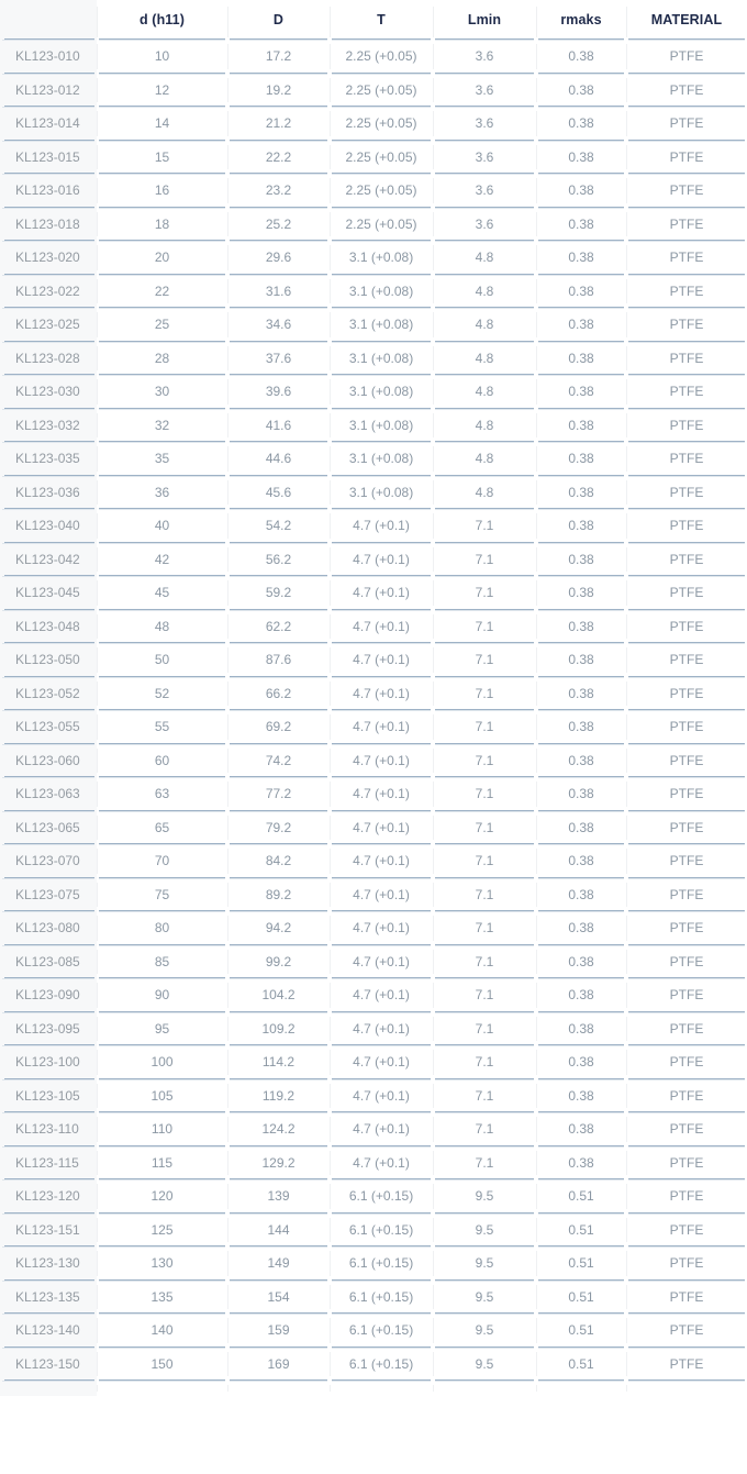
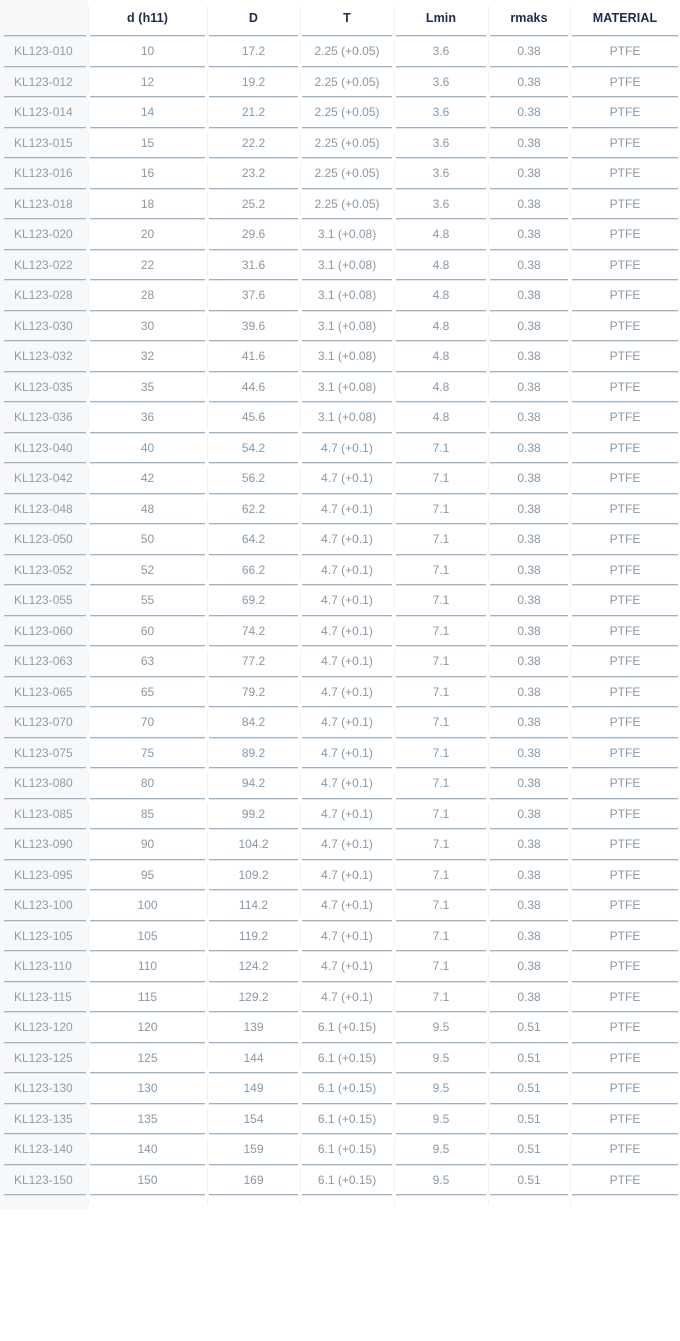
  	d (h11)	D	T	Lmin	rmaks	MATERIAL
  KL123-010	10	17.2	2.25 (+0.05)	3.6	0.38	PTFE
  KL123-012	12	19.2	2.25 (+0.05)	3.6	0.38	PTFE
  KL123-014	14	21.2	2.25 (+0.05)	3.6	0.38	PTFE
  KL123-015	15	22.2	2.25 (+0.05)	3.6	0.38	PTFE
  KL123-016	16	23.2	2.25 (+0.05)	3.6	0.38	PTFE
  KL123-018	18	25.2	2.25 (+0.05)	3.6	0.38	PTFE
  KL123-020	20	29.6	3.1 (+0.08)	4.8	0.38	PTFE
  KL123-022	22	31.6	3.1 (+0.08)	4.8	0.38	PTFE
- KL123-025	25	34.6	3.1 (+0.08)	4.8	0.38	PTFE
  KL123-028	28	37.6	3.1 (+0.08)	4.8	0.38	PTFE
  KL123-030	30	39.6	3.1 (+0.08)	4.8	0.38	PTFE
  KL123-032	32	41.6	3.1 (+0.08)	4.8	0.38	PTFE
  KL123-035	35	44.6	3.1 (+0.08)	4.8	0.38	PTFE
  KL123-036	36	45.6	3.1 (+0.08)	4.8	0.38	PTFE
  KL123-040	40	54.2	4.7 (+0.1)	7.1	0.38	PTFE
  KL123-042	42	56.2	4.7 (+0.1)	7.1	0.38	PTFE
- KL123-045	45	59.2	4.7 (+0.1)	7.1	0.38	PTFE
  KL123-048	48	62.2	4.7 (+0.1)	7.1	0.38	PTFE
- KL123-050	50	87.6	4.7 (+0.1)	7.1	0.38	PTFE
+ KL123-050	50	64.2	4.7 (+0.1)	7.1	0.38	PTFE
  KL123-052	52	66.2	4.7 (+0.1)	7.1	0.38	PTFE
  KL123-055	55	69.2	4.7 (+0.1)	7.1	0.38	PTFE
  KL123-060	60	74.2	4.7 (+0.1)	7.1	0.38	PTFE
  KL123-063	63	77.2	4.7 (+0.1)	7.1	0.38	PTFE
  KL123-065	65	79.2	4.7 (+0.1)	7.1	0.38	PTFE
  KL123-070	70	84.2	4.7 (+0.1)	7.1	0.38	PTFE
  KL123-075	75	89.2	4.7 (+0.1)	7.1	0.38	PTFE
  KL123-080	80	94.2	4.7 (+0.1)	7.1	0.38	PTFE
  KL123-085	85	99.2	4.7 (+0.1)	7.1	0.38	PTFE
  KL123-090	90	104.2	4.7 (+0.1)	7.1	0.38	PTFE
  KL123-095	95	109.2	4.7 (+0.1)	7.1	0.38	PTFE
  KL123-100	100	114.2	4.7 (+0.1)	7.1	0.38	PTFE
  KL123-105	105	119.2	4.7 (+0.1)	7.1	0.38	PTFE
  KL123-110	110	124.2	4.7 (+0.1)	7.1	0.38	PTFE
  KL123-115	115	129.2	4.7 (+0.1)	7.1	0.38	PTFE
  KL123-120	120	139	6.1 (+0.15)	9.5	0.51	PTFE
- KL123-151	125	144	6.1 (+0.15)	9.5	0.51	PTFE
+ KL123-125	125	144	6.1 (+0.15)	9.5	0.51	PTFE
  KL123-130	130	149	6.1 (+0.15)	9.5	0.51	PTFE
  KL123-135	135	154	6.1 (+0.15)	9.5	0.51	PTFE
  KL123-140	140	159	6.1 (+0.15)	9.5	0.51	PTFE
  KL123-150	150	169	6.1 (+0.15)	9.5	0.51	PTFE
